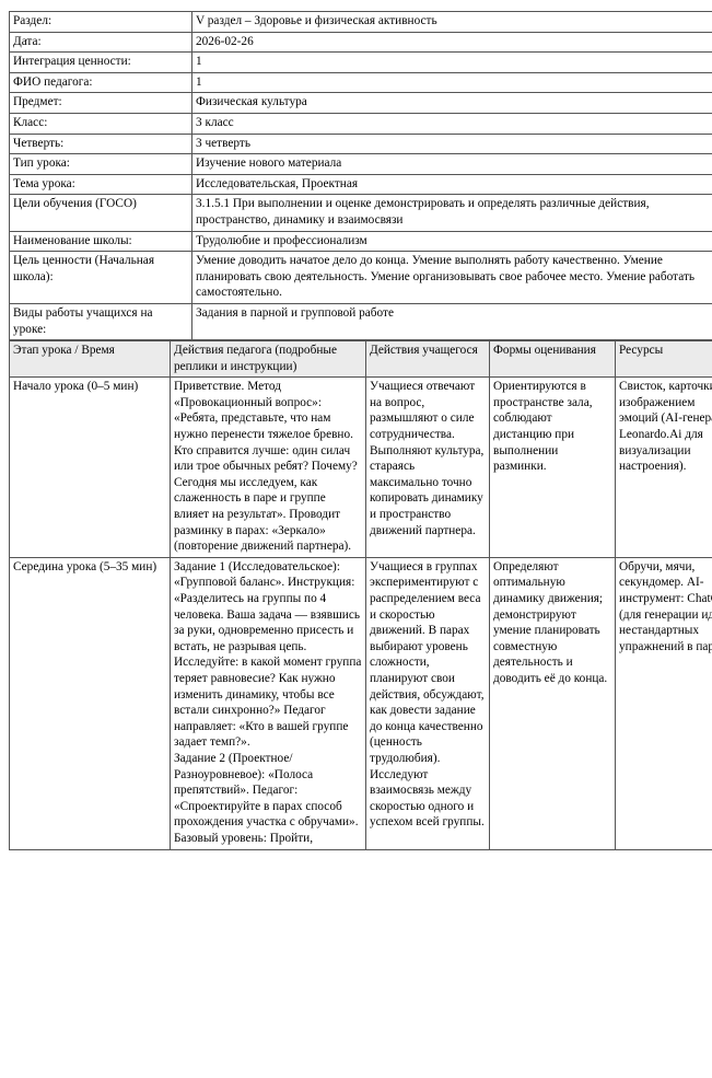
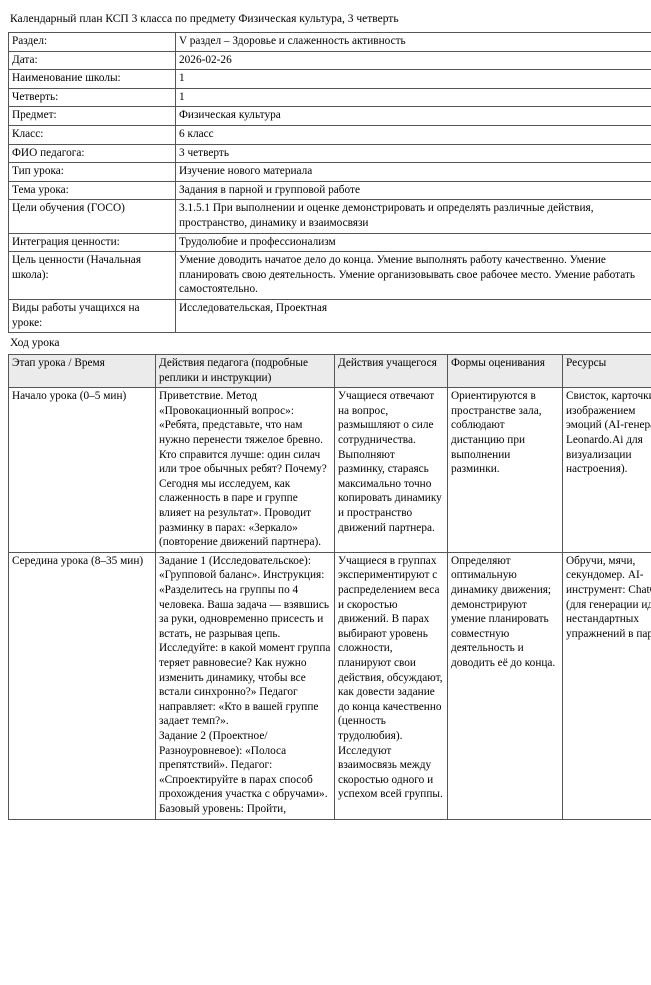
+ Календарный план КСП 3 класса по предмету Физическая культура, 3 четверть
- Раздел:	V раздел – Здоровье и физическая активность
+ Раздел:	V раздел – Здоровье и слаженность активность
  Дата:	2026-02-26
- Интеграция ценности:	1
+ Наименование школы:	1
- ФИО педагога:	1
+ Четверть:	1
  Предмет:	Физическая культура
- Класс:	3 класс
+ Класс:	6 класс
- Четверть:	3 четверть
+ ФИО педагога:	3 четверть
  Тип урока:	Изучение нового материала
- Тема урока:	Исследовательская, Проектная
+ Тема урока:	Задания в парной и групповой работе
  Цели обучения (ГОСО)	3.1.5.1 При выполнении и оценке демонстрировать и определять различные действия, пространство, динамику и взаимосвязи
- Наименование школы:	Трудолюбие и профессионализм
+ Интеграция ценности:	Трудолюбие и профессионализм
  Цель ценности (Начальная школа):	Умение доводить начатое дело до конца. Умение выполнять работу качественно. Умение планировать свою деятельность. Умение организовывать свое рабочее место. Умение работать самостоятельно.
- Виды работы учащихся на уроке:	Задания в парной и групповой работе
+ Виды работы учащихся на уроке:	Исследовательская, Проектная
+ Ход урока
  Этап урока / Время	Действия педагога (подробные реплики и инструкции)	Действия учащегося	Формы оценивания	Ресурсы
- Начало урока (0–5 мин)	Приветствие. Метод «Провокационный вопрос»: «Ребята, представьте, что нам нужно перенести тяжелое бревно. Кто справится лучше: один силач или трое обычных ребят? Почему? Сегодня мы исследуем, как слаженность в паре и группе влияет на результат». Проводит разминку в парах: «Зеркало» (повторение движений партнера).	Учащиеся отвечают на вопрос, размышляют о силе сотрудничества. Выполняют культура, стараясь максимально точно копировать динамику и пространство движений партнера.	Ориентируются в пространстве зала, соблюдают дистанцию при выполнении разминки.	Свисток, карточк изображением эмоций (AI-генер Leonardo.Ai для визуализации настроения).
+ Начало урока (0–5 мин)	Приветствие. Метод «Провокационный вопрос»: «Ребята, представьте, что нам нужно перенести тяжелое бревно. Кто справится лучше: один силач или трое обычных ребят? Почему? Сегодня мы исследуем, как слаженность в паре и группе влияет на результат». Проводит разминку в парах: «Зеркало» (повторение движений партнера).	Учащиеся отвечают на вопрос, размышляют о силе сотрудничества. Выполняют разминку, стараясь максимально точно копировать динамику и пространство движений партнера.	Ориентируются в пространстве зала, соблюдают дистанцию при выполнении разминки.	Свисток, карточк изображением эмоций (AI-генер Leonardo.Ai для визуализации настроения).
- Середина урока (5–35 мин)	Задание 1 (Исследовательское): «Групповой баланс». Инструкция: «Разделитесь на группы по 4 человека. Ваша задача — взявшись за руки, одновременно присесть и встать, не разрывая цепь. Исследуйте: в какой момент группа теряет равновесие? Как нужно изменить динамику, чтобы все встали синхронно?» Педагог направляет: «Кто в вашей группе задает темп?». Задание 2 (Проектное/Разноуровневое): «Полоса препятствий». Педагог: «Спроектируйте в парах способ прохождения участка с обручами». Базовый уровень: Пройти,	Учащиеся в группах экспериментируют с распределением веса и скоростью движений. В парах выбирают уровень сложности, планируют свои действия, обсуждают, как довести задание до конца качественно (ценность трудолюбия). Исследуют взаимосвязь между скоростью одного и успехом всей группы.	Определяют оптимальную динамику движения; демонстрируют умение планировать совместную деятельность и доводить её до конца.	Обручи, мячи, секундомер. AI-инструмент: Chat (для генерации ид нестандартных упражнений в пар
+ Середина урока (8–35 мин)	Задание 1 (Исследовательское): «Групповой баланс». Инструкция: «Разделитесь на группы по 4 человека. Ваша задача — взявшись за руки, одновременно присесть и встать, не разрывая цепь. Исследуйте: в какой момент группа теряет равновесие? Как нужно изменить динамику, чтобы все встали синхронно?» Педагог направляет: «Кто в вашей группе задает темп?». Задание 2 (Проектное/Разноуровневое): «Полоса препятствий». Педагог: «Спроектируйте в парах способ прохождения участка с обручами». Базовый уровень: Пройти,	Учащиеся в группах экспериментируют с распределением веса и скоростью движений. В парах выбирают уровень сложности, планируют свои действия, обсуждают, как довести задание до конца качественно (ценность трудолюбия). Исследуют взаимосвязь между скоростью одного и успехом всей группы.	Определяют оптимальную динамику движения; демонстрируют умение планировать совместную деятельность и доводить её до конца.	Обручи, мячи, секундомер. AI-инструмент: Chat (для генерации ид нестандартных упражнений в пар
